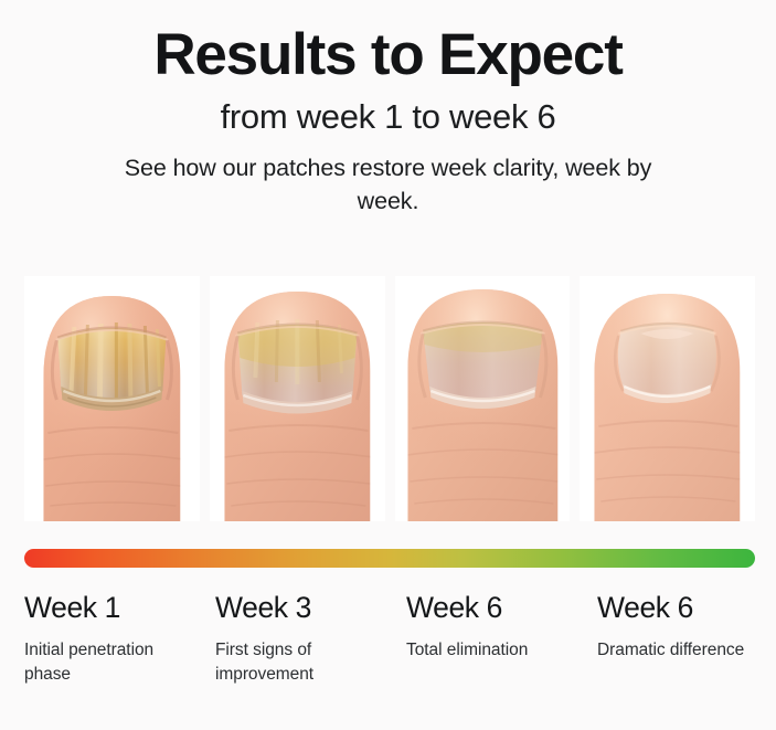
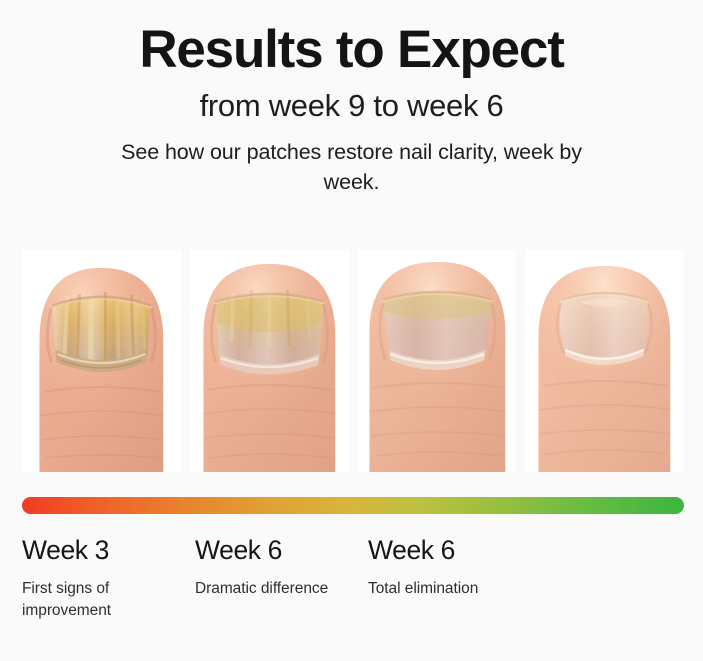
  Results to Expect
- from week 1 to week 6
+ from week 9 to week 6
- See how our patches restore week clarity, week by week.
+ See how our patches restore nail clarity, week by week.
- Week 1
- Initial penetration phase
  Week 3
  First signs of improvement
  Week 6
- Total elimination
+ Dramatic difference
  Week 6
- Dramatic difference
+ Total elimination
